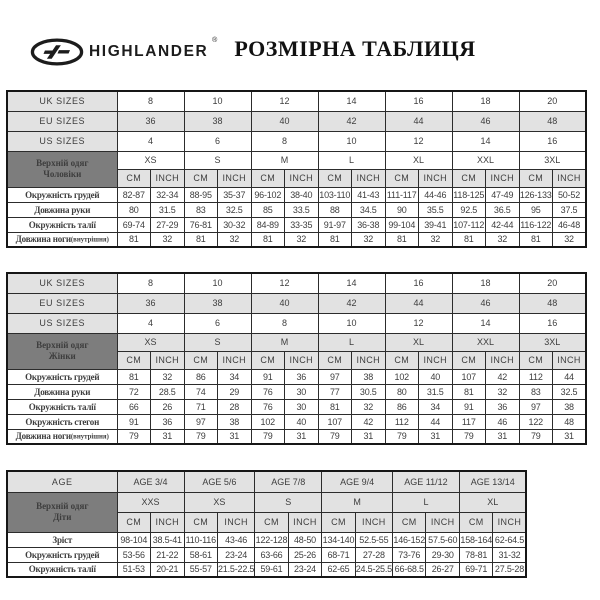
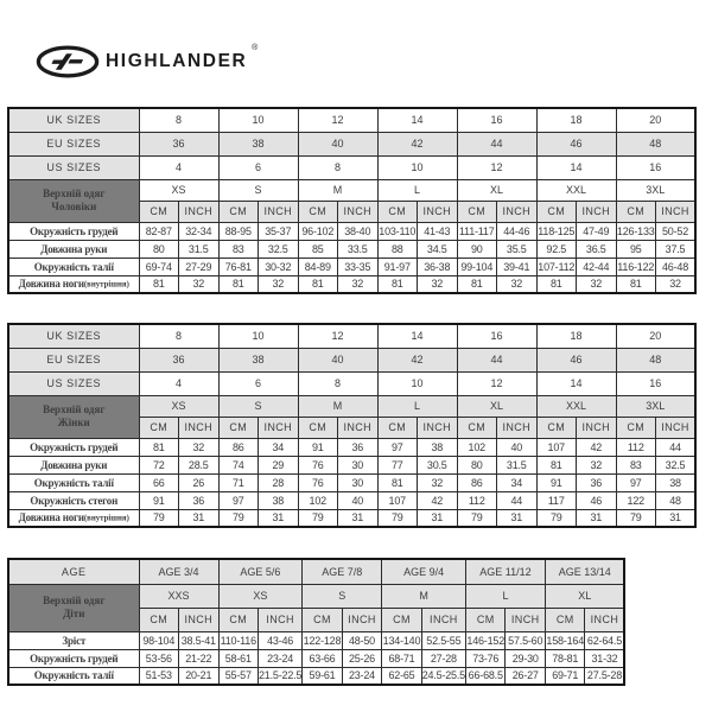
  HIGHLANDER
- РОЗМІРНА ТАБЛИЦЯ
  UK SIZES	8	10	12	14	16	18	20
  EU SIZES	36	38	40	42	44	46	48
  US SIZES	4	6	8	10	12	14	16
  Верхній одягЧоловіки	XS	S	M	L	XL	XXL	3XL
  CM	INCH	CM	INCH	CM	INCH	CM	INCH	CM	INCH	CM	INCH	CM	INCH
  Окружність грудей	82-87	32-34	88-95	35-37	96-102	38-40	103-110	41-43	111-117	44-46	118-125	47-49	126-133	50-52
  Довжина руки	80	31.5	83	32.5	85	33.5	88	34.5	90	35.5	92.5	36.5	95	37.5
  Окружність талії	69-74	27-29	76-81	30-32	84-89	33-35	91-97	36-38	99-104	39-41	107-112	42-44	116-122	46-48
  Довжина ноги	81	32	81	32	81	32	81	32	81	32	81	32	81	32
  UK SIZES	8	10	12	14	16	18	20
  EU SIZES	36	38	40	42	44	46	48
  US SIZES	4	6	8	10	12	14	16
  Верхній одягЖінки	XS	S	M	L	XL	XXL	3XL
  CM	INCH	CM	INCH	CM	INCH	CM	INCH	CM	INCH	CM	INCH	CM	INCH
  Окружність грудей	81	32	86	34	91	36	97	38	102	40	107	42	112	44
  Довжина руки	72	28.5	74	29	76	30	77	30.5	80	31.5	81	32	83	32.5
  Окружність талії	66	26	71	28	76	30	81	32	86	34	91	36	97	38
  Окружність стегон	91	36	97	38	102	40	107	42	112	44	117	46	122	48
  Довжина ноги	79	31	79	31	79	31	79	31	79	31	79	31	79	31
  AGE	AGE 3/4	AGE 5/6	AGE 7/8	AGE 9/4	AGE 11/12	AGE 13/14
  Верхній одягДіти	XXS	XS	S	M	L	XL
  CM	INCH	CM	INCH	CM	INCH	CM	INCH	CM	INCH	CM	INCH
  Зріст	98-104	38.5-41	110-116	43-46	122-128	48-50	134-140	52.5-55	146-152	57.5-60	158-164	62-64.5
  Окружність грудей	53-56	21-22	58-61	23-24	63-66	25-26	68-71	27-28	73-76	29-30	78-81	31-32
  Окружність талії	51-53	20-21	55-57	21.5-22.5	59-61	23-24	62-65	24.5-25.5	66-68.5	26-27	69-71	27.5-28
